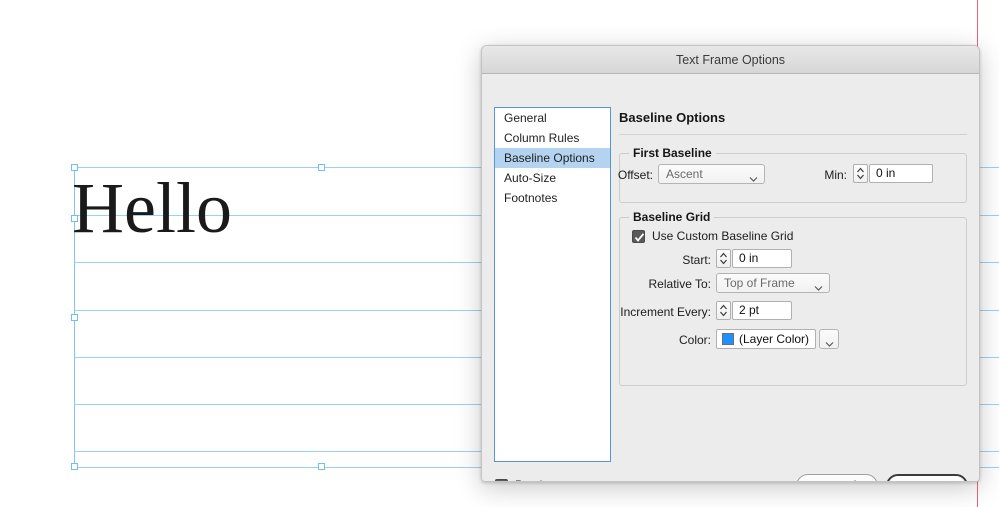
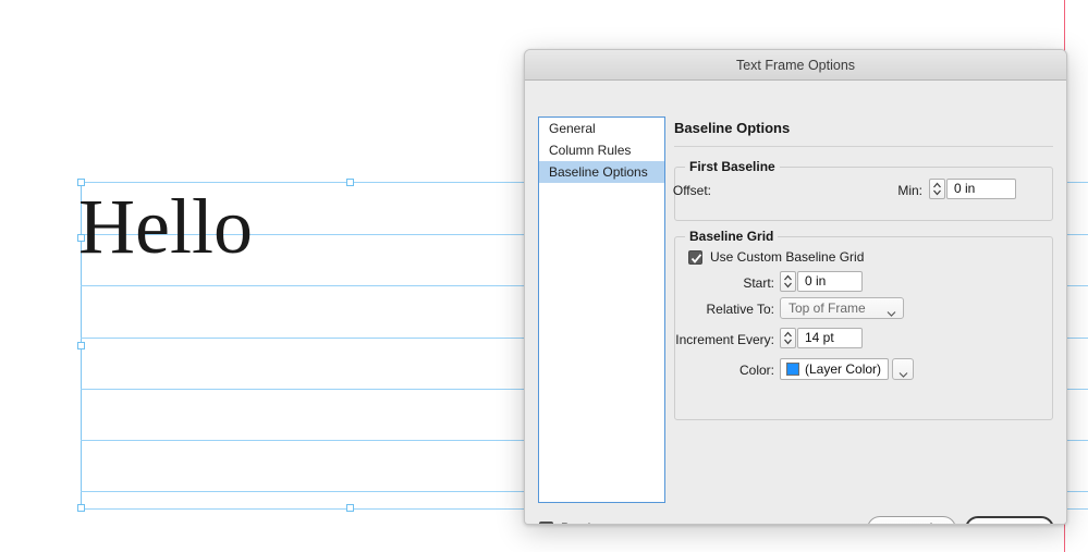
  Hello
  Text Frame Options
  General
  Column Rules
  Baseline Options
- Auto-Size
- Footnotes
  Baseline Options
  First Baseline
  Offset:
- Ascent
  Min:
  0 in
  Baseline Grid
  Use Custom Baseline Grid
  Start:
  0 in
  Relative To:
  Top of Frame
  Increment Every:
- 2 pt
+ 14 pt
  Color:
  (Layer Color)
